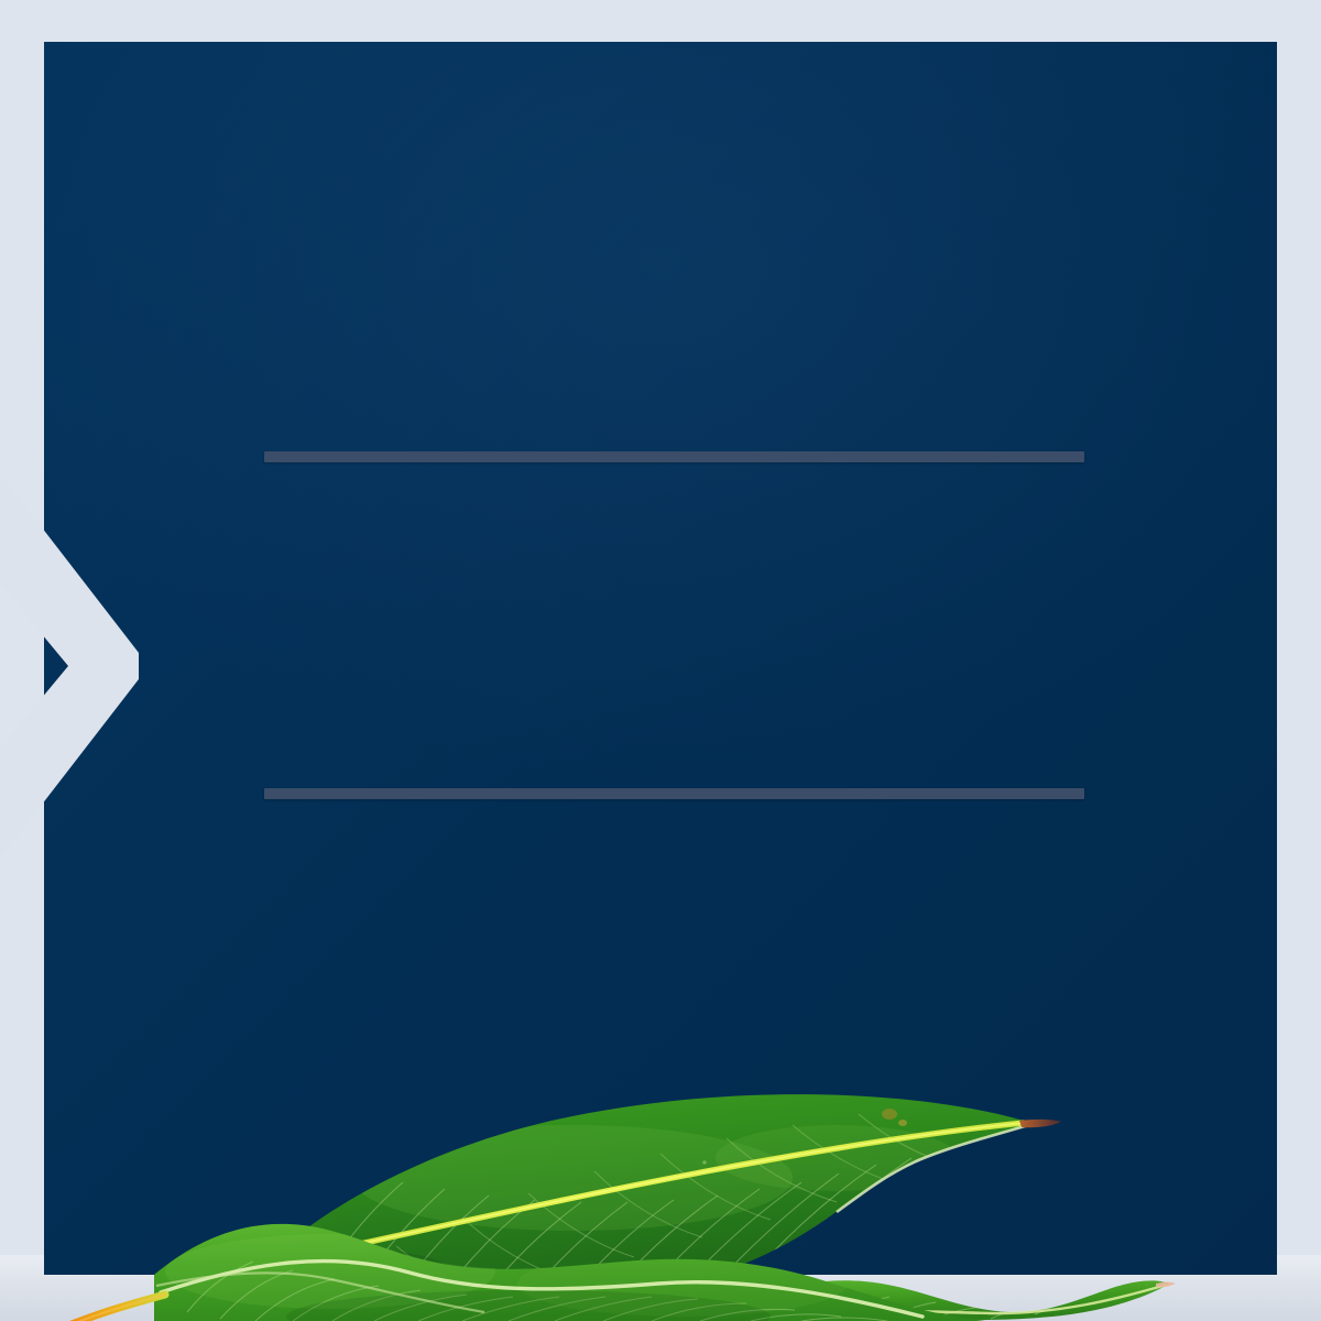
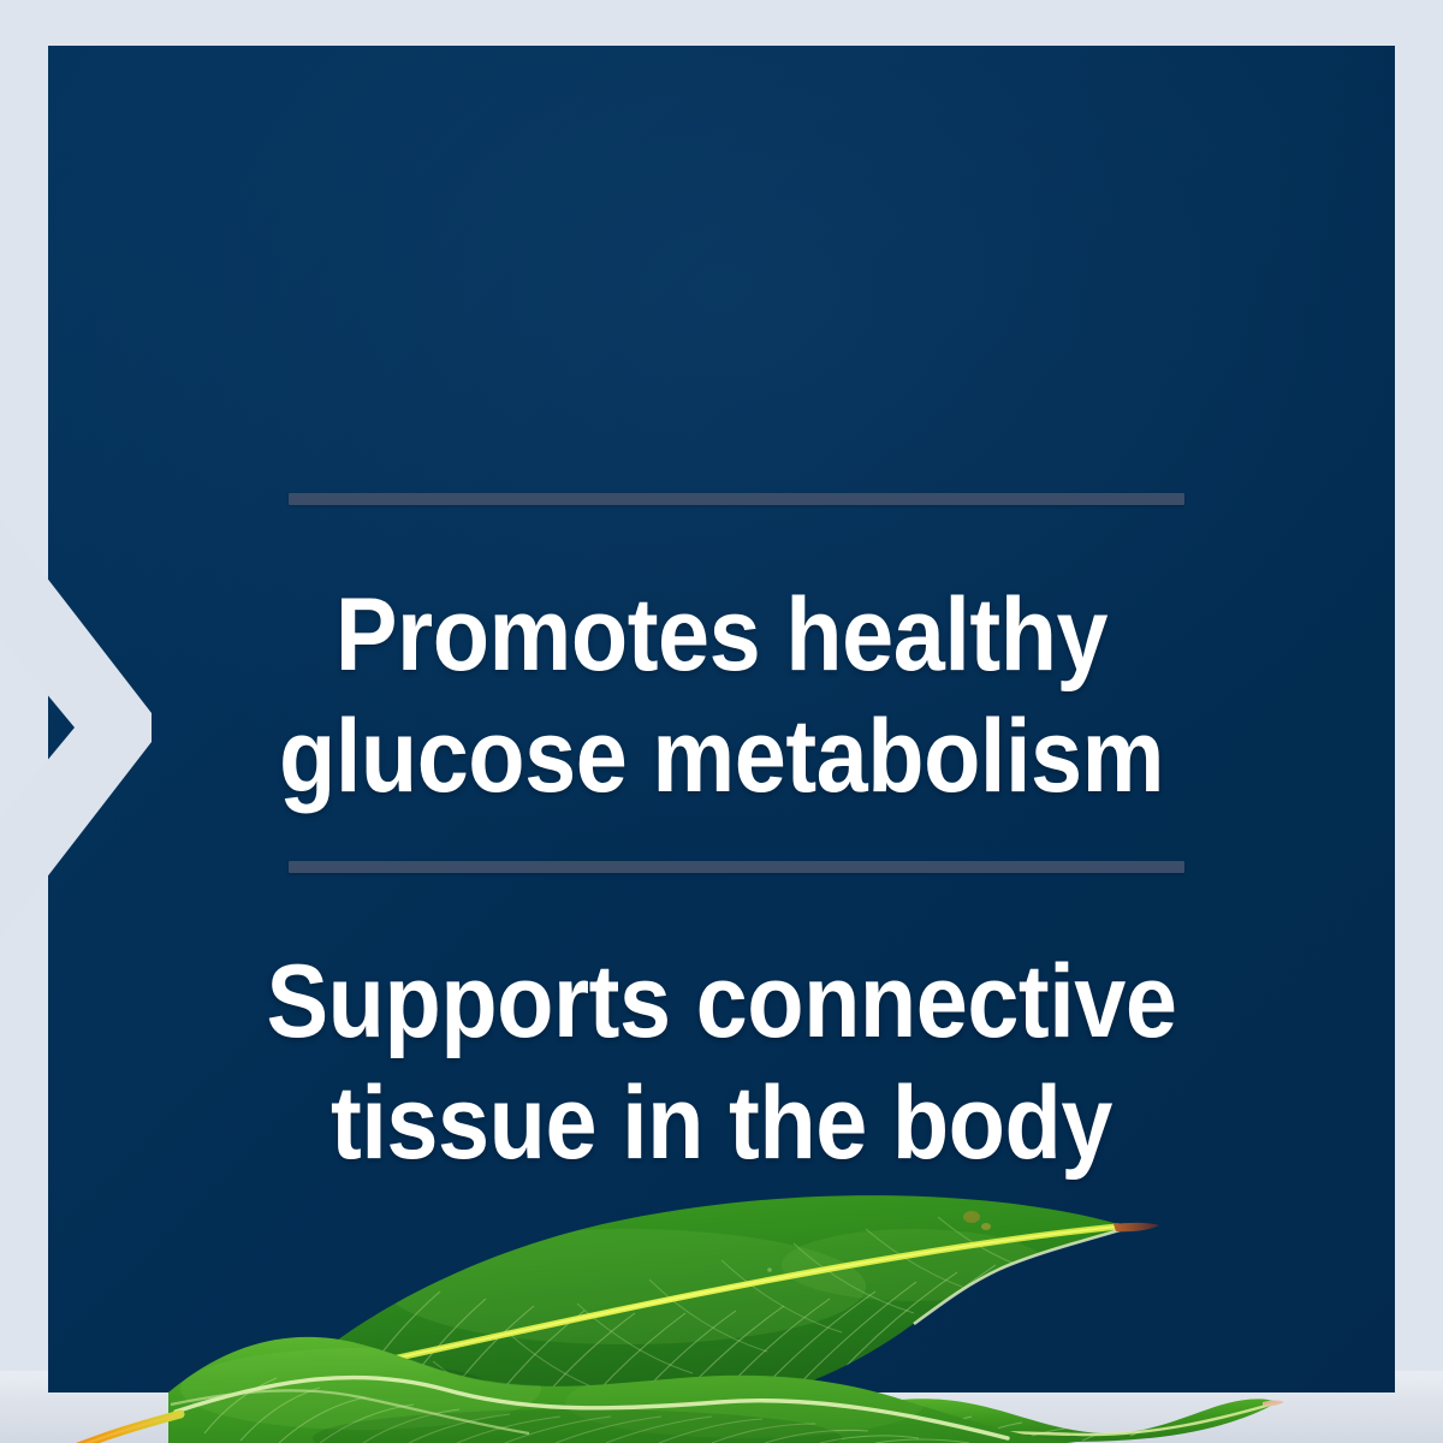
+ Promotes healthy
+ glucose metabolism
+ Supports connective
+ tissue in the body
